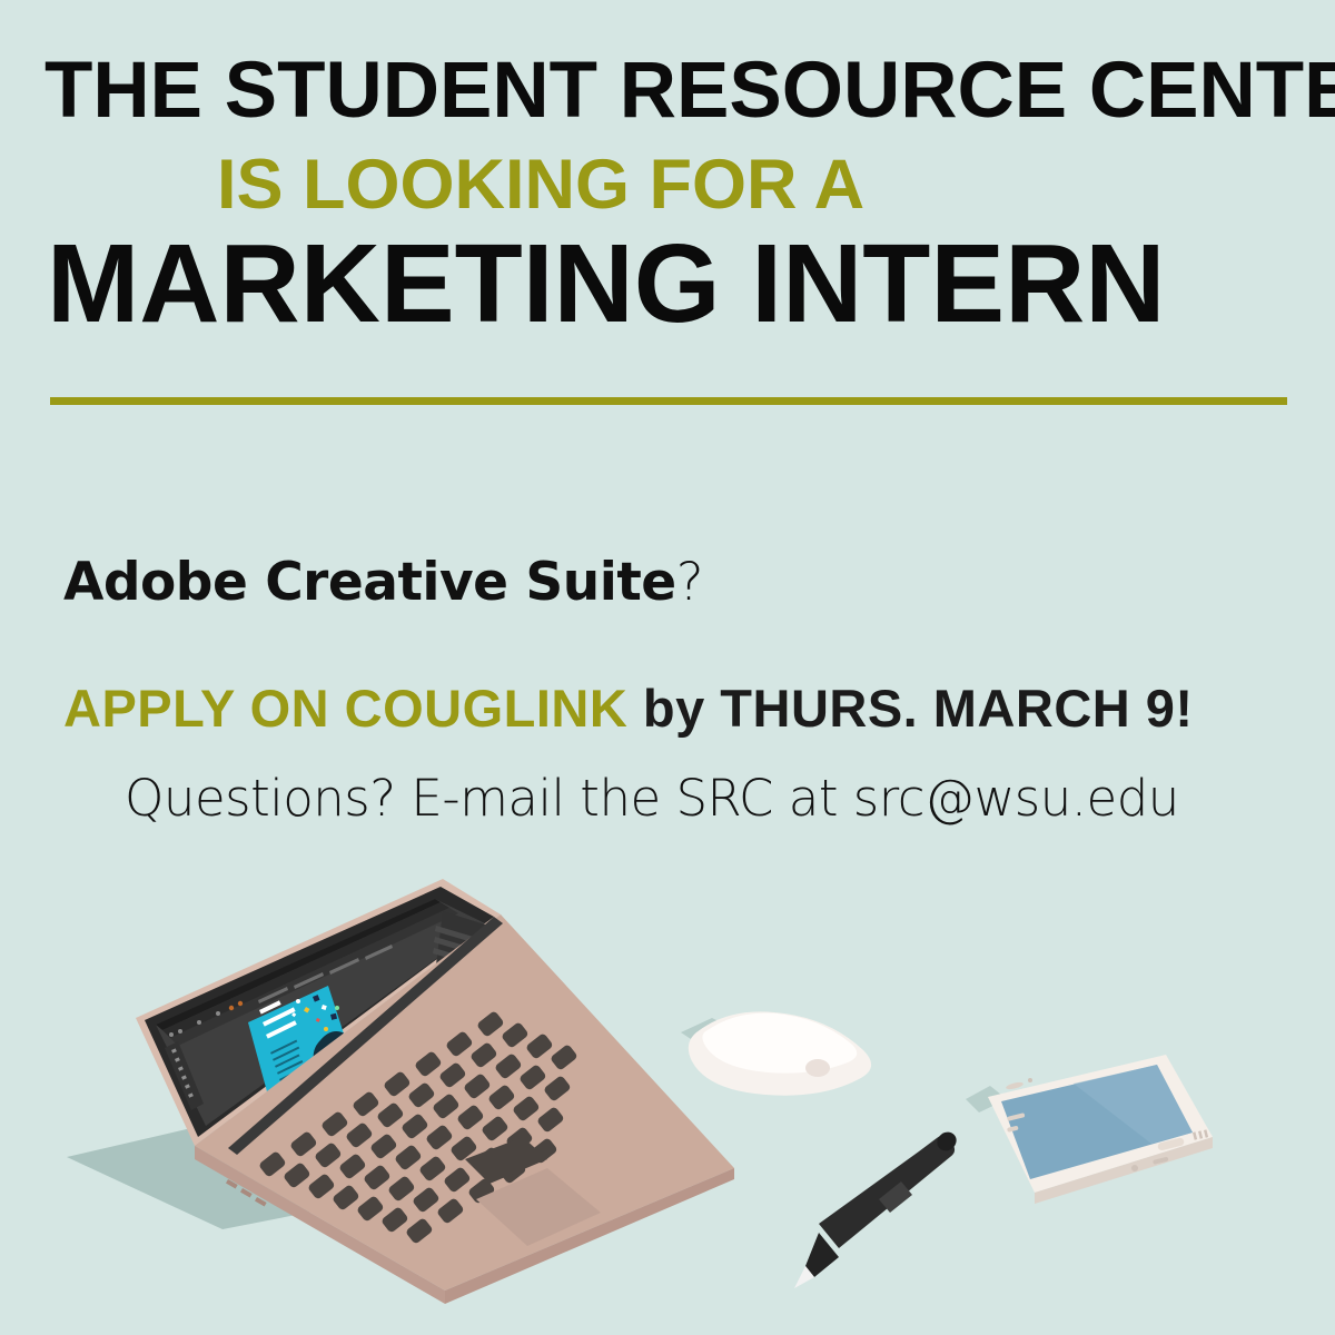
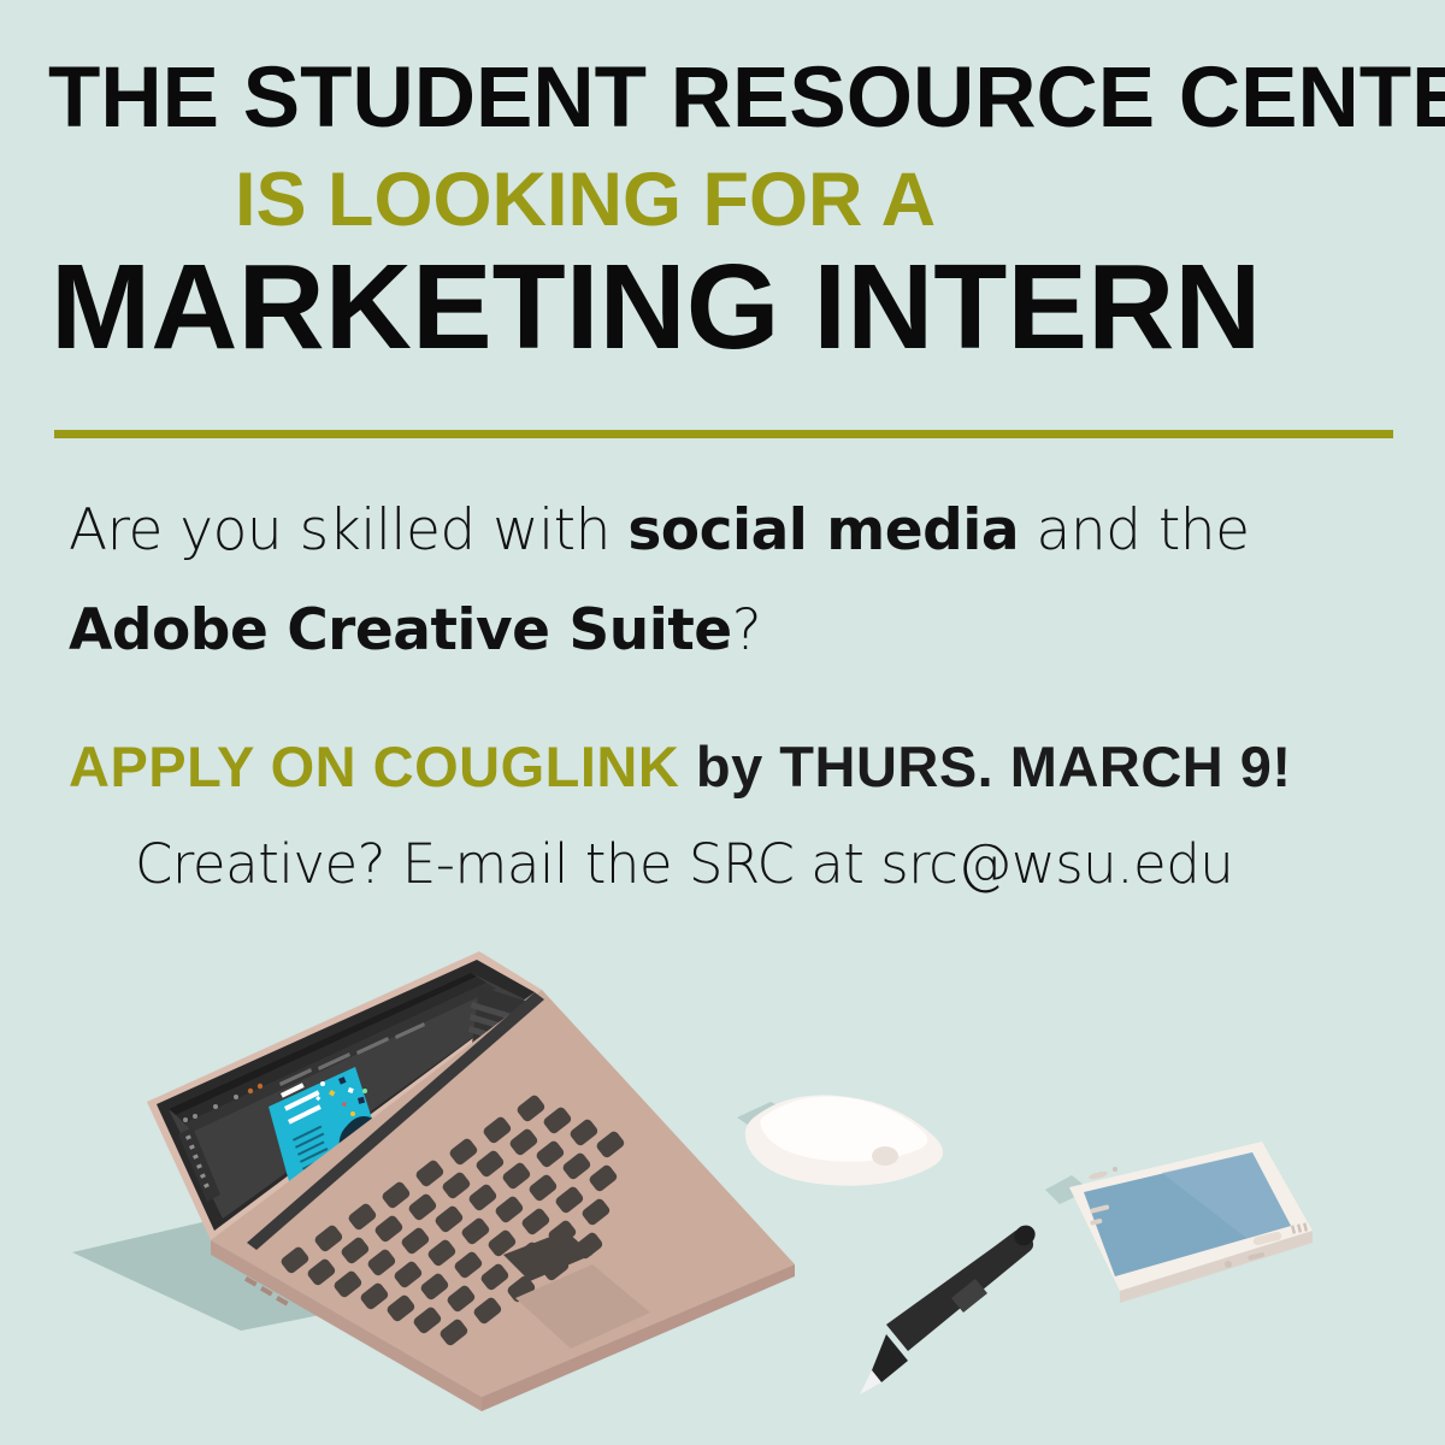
  THE STUDENT RESOURCE CENTE
  IS LOOKING FOR A
  MARKETING INTERN
+ Are you skilled with social media and the
  Adobe Creative Suite?
  APPLY ON COUGLINK by THURS. MARCH 9!
- Questions? E-mail the SRC at src@wsu.edu
+ Creative? E-mail the SRC at src@wsu.edu
